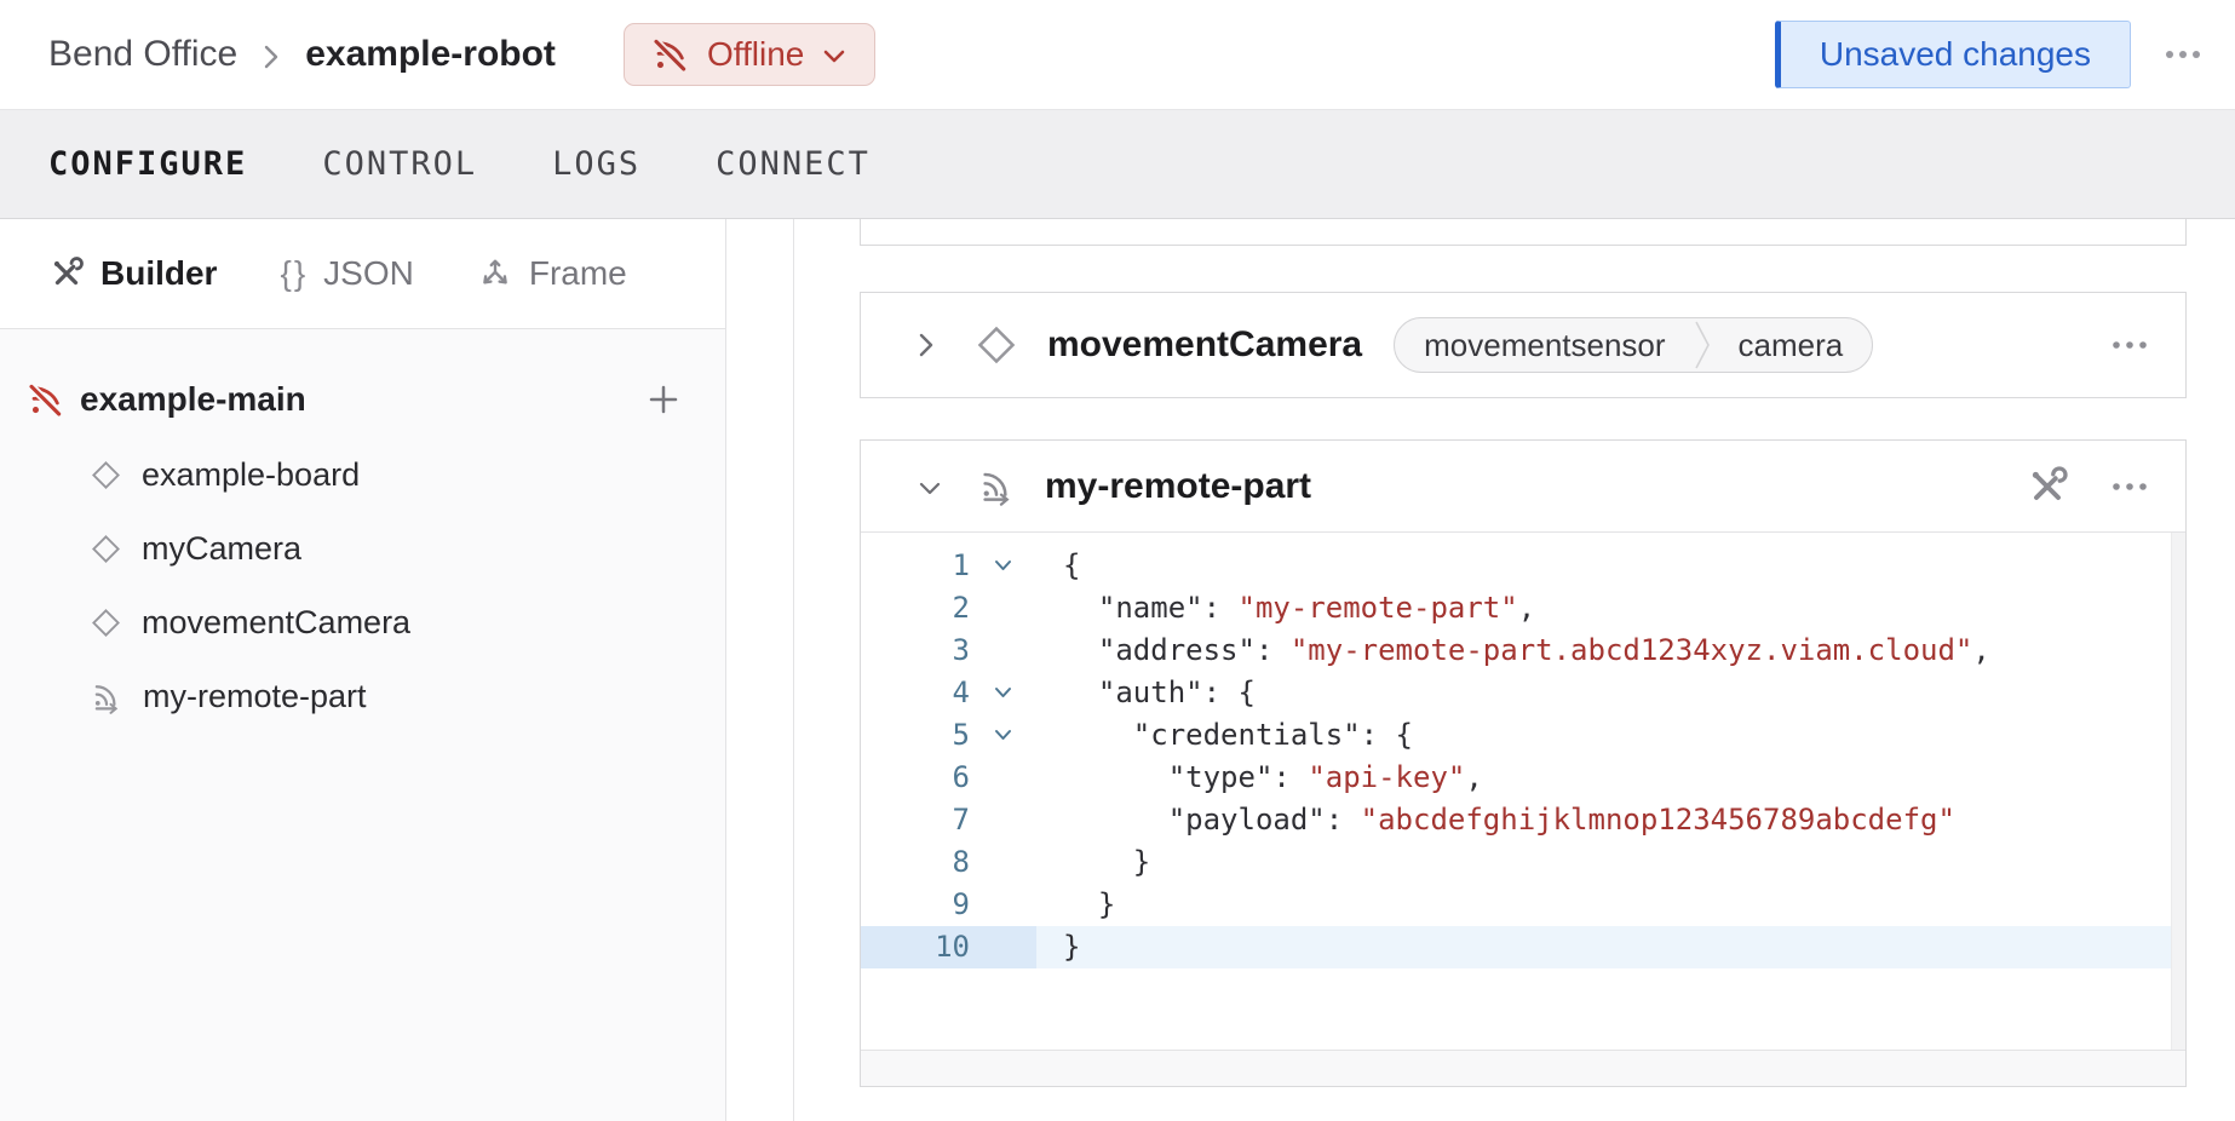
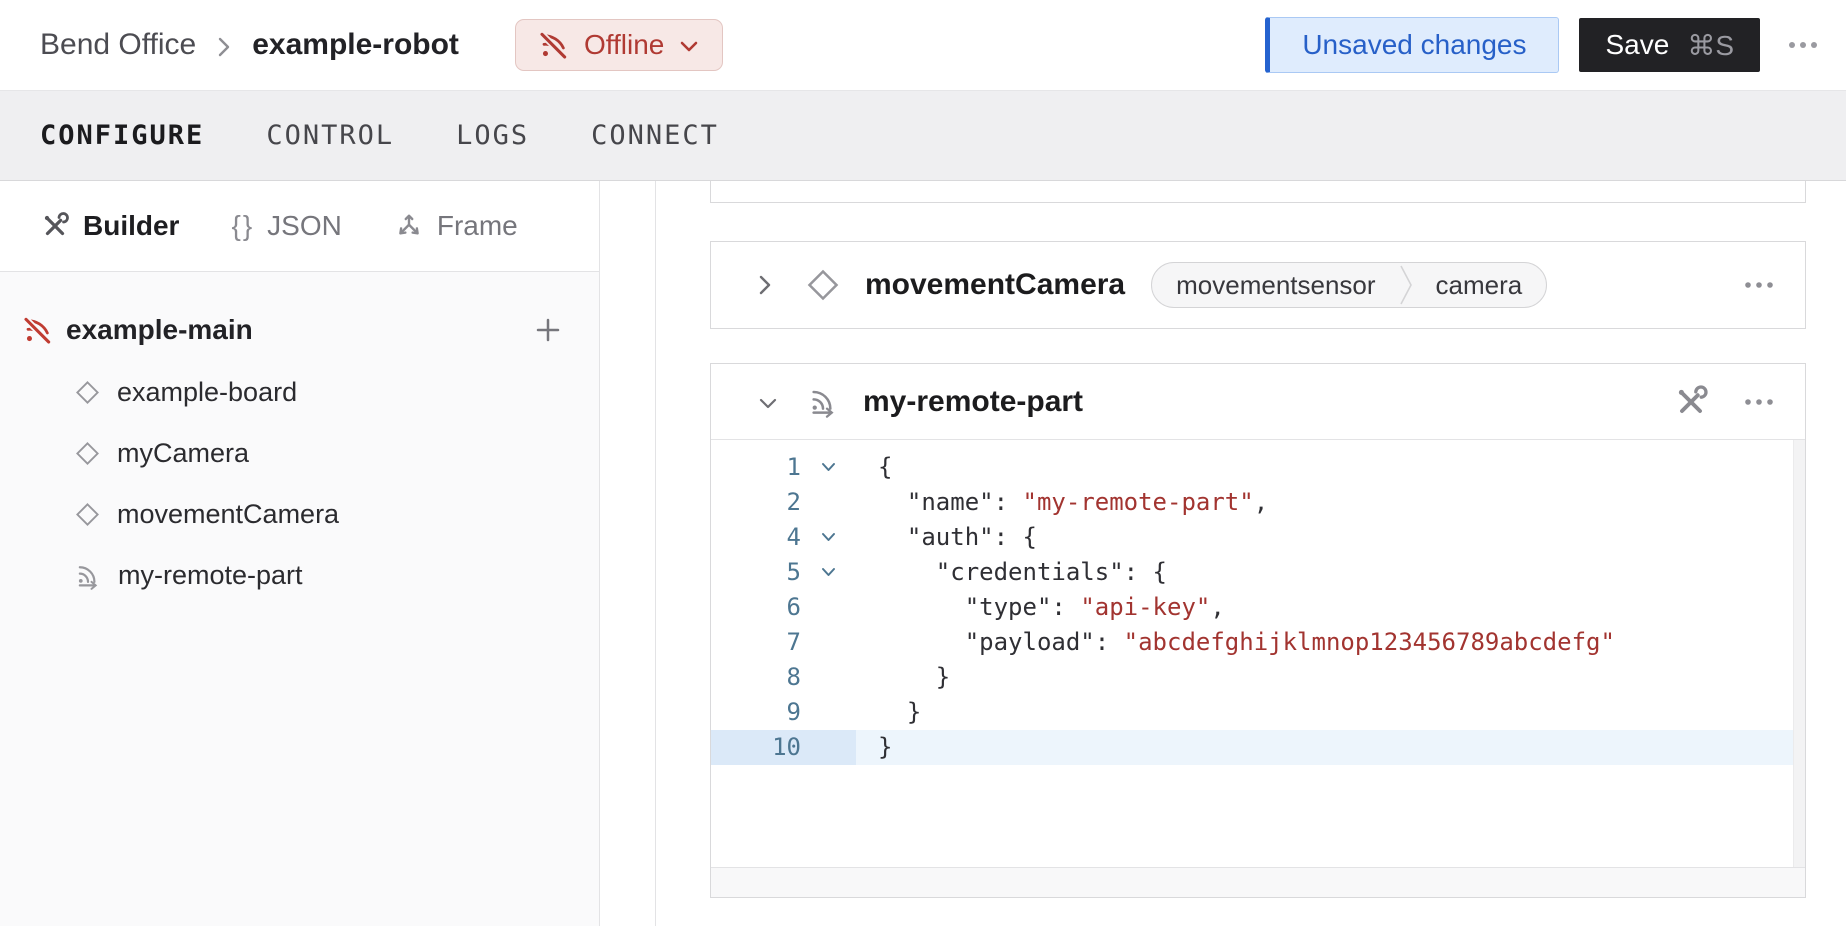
  Bend Office
  example-robot
  Offline
  Unsaved changes
+ Save
+ ⌘S
  CONFIGURE
  CONTROL
  LOGS
  CONNECT
  Builder
  {}
  JSON
  Frame
  example-main
  example-board
  myCamera
  movementCamera
  my-remote-part
  movementCamera
  movementsensor
  camera
  my-remote-part
  1
  {
  2
  "name": "my-remote-part",
- 3
- "address": "my-remote-part.abcd1234xyz.viam.cloud",
  4
  "auth": {
  5
  "credentials": {
  6
  "type": "api-key",
  7
  "payload": "abcdefghijklmnop123456789abcdefg"
  8
  }
  9
  }
  10
  }
